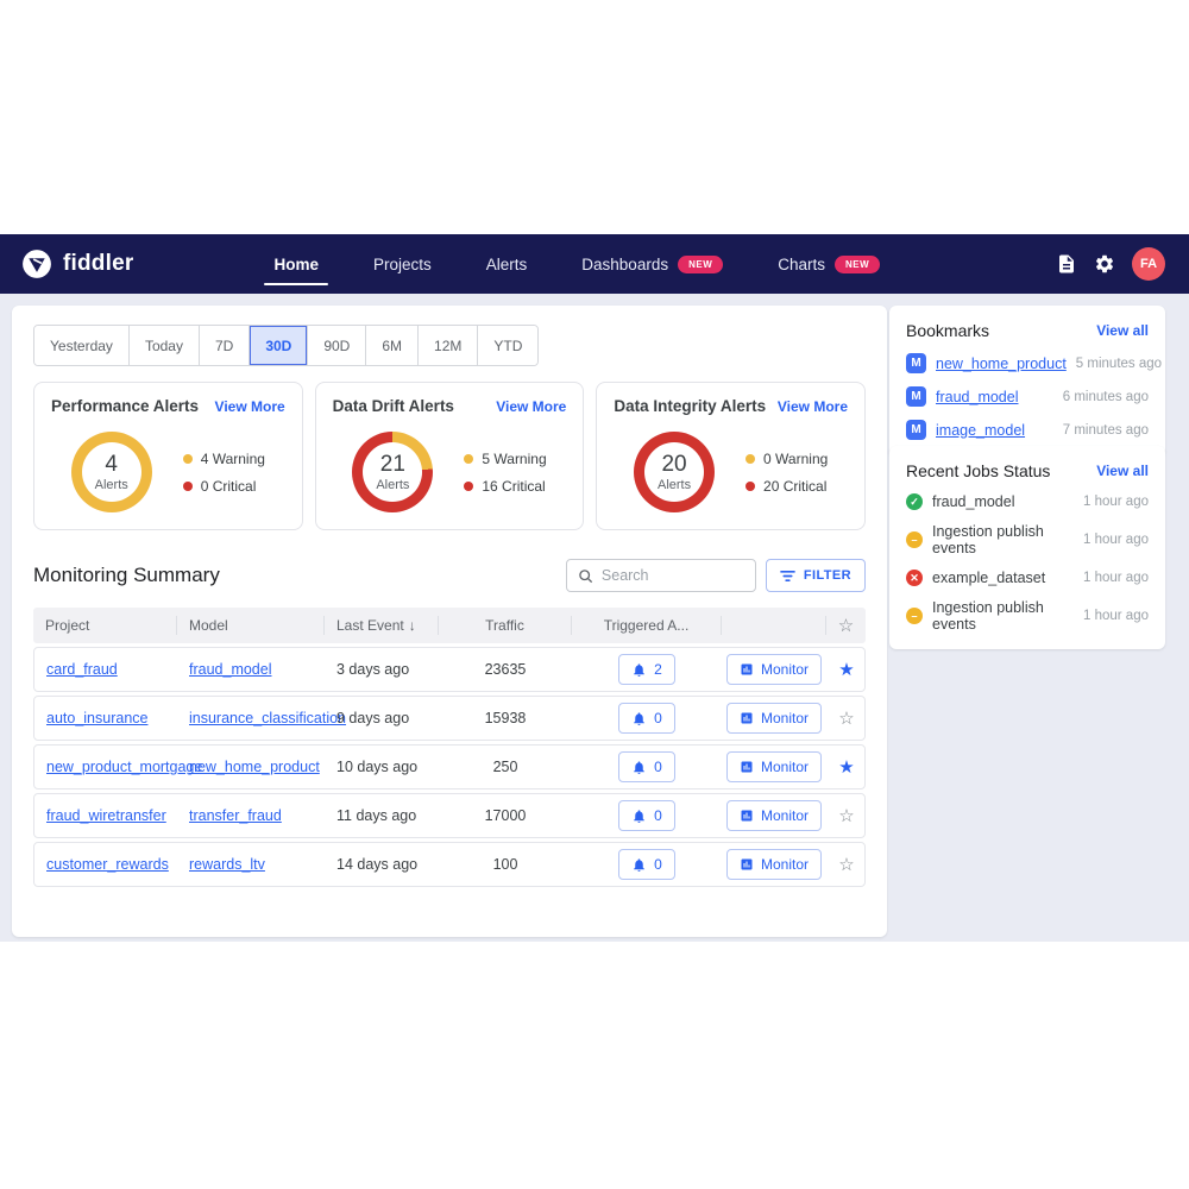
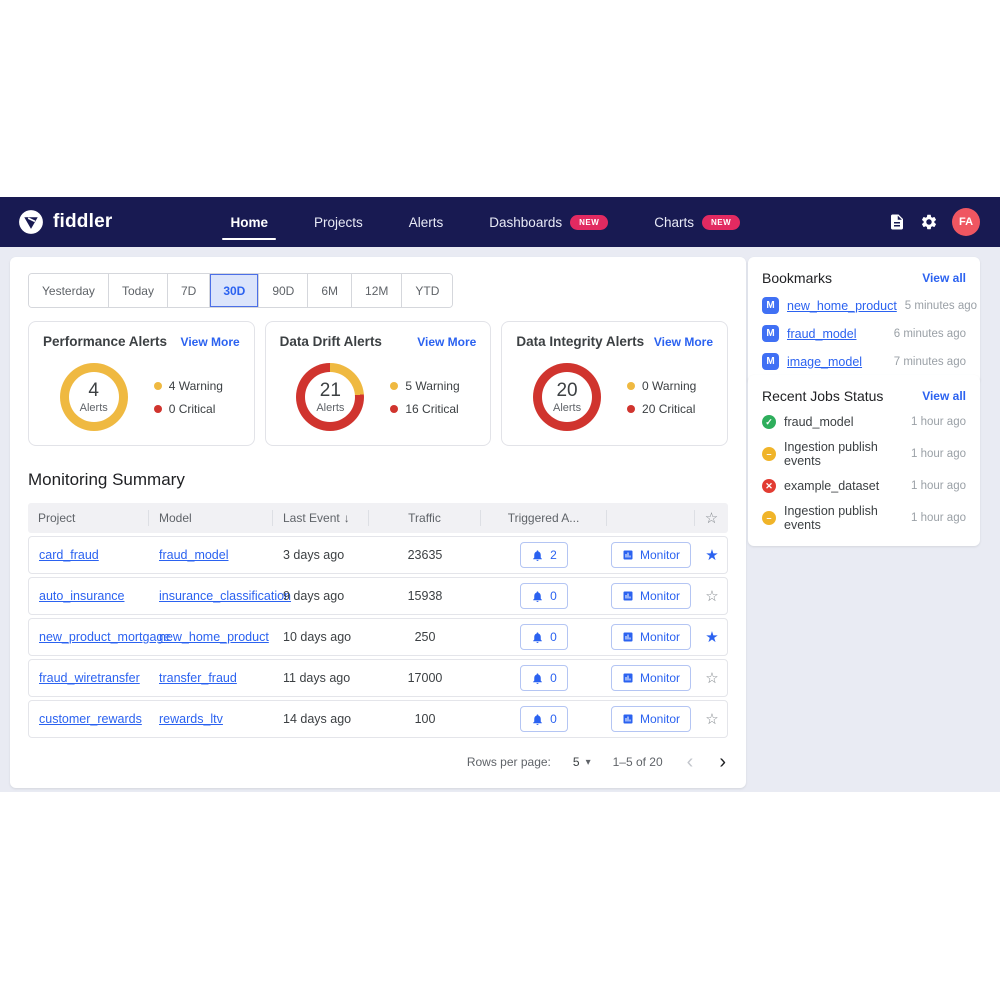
  fiddler
  Home
  Projects
  Alerts
  Dashboards
  NEW
  Charts
  NEW
  FA
  Yesterday
  Today
  7D
  30D
  90D
  6M
  12M
  YTD
  Performance Alerts
  View More
  4
  Alerts
  4 Warning
  0 Critical
  Data Drift Alerts
  View More
  21
  Alerts
  5 Warning
  16 Critical
  Data Integrity Alerts
  View More
  20
  Alerts
  0 Warning
  20 Critical
  Monitoring Summary
- Search
- FILTER
  Project
  Model
  Last Event
  ↓
  Traffic
  Triggered A...
  ☆
  card_fraud
  fraud_model
  3 days ago
  23635
  2
  Monitor
  ★
  auto_insurance
  insurance_classification
  9 days ago
  15938
  0
  Monitor
  ☆
  new_product_mortgage
  new_home_product
  10 days ago
  250
  0
  Monitor
  ★
  fraud_wiretransfer
  transfer_fraud
  11 days ago
  17000
  0
  Monitor
  ☆
  customer_rewards
  rewards_ltv
  14 days ago
  100
  0
  Monitor
  ☆
+ Rows per page:
+ 5
+ ▾
+ 1–5 of 20
+ ‹
+ ›
  Bookmarks
  View all
  M
  new_home_product
  5 minutes ago
  M
  fraud_model
  6 minutes ago
  M
  image_model
  7 minutes ago
  Recent Jobs Status
  View all
  ✓
  fraud_model
  1 hour ago
  –
  Ingestion publish events
  1 hour ago
  ✕
  example_dataset
  1 hour ago
  –
  Ingestion publish events
  1 hour ago
